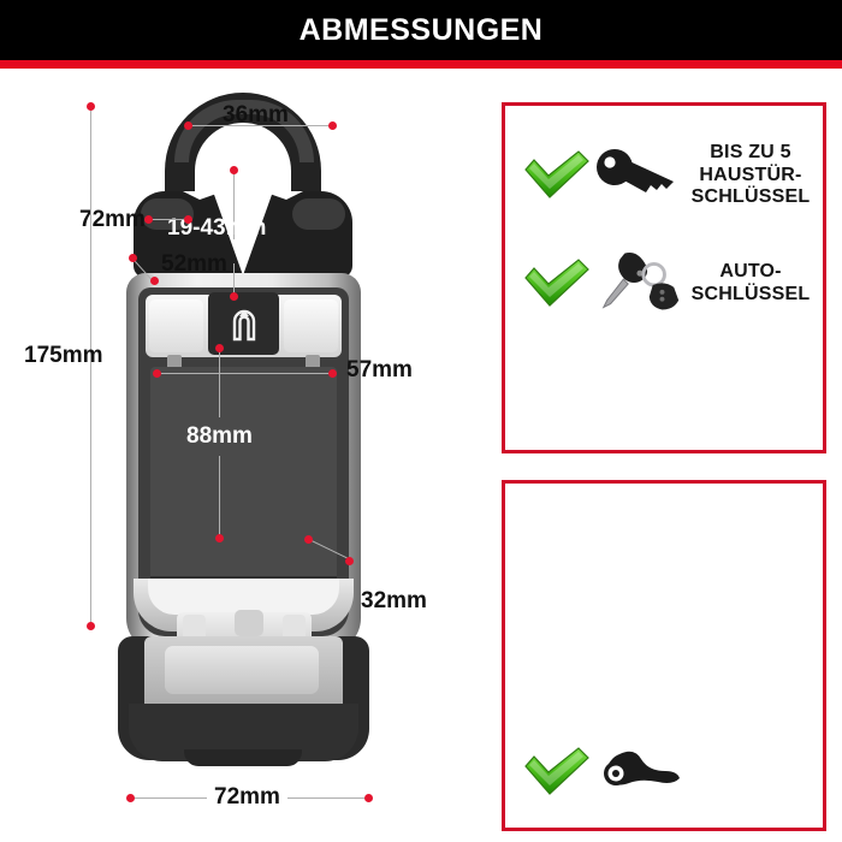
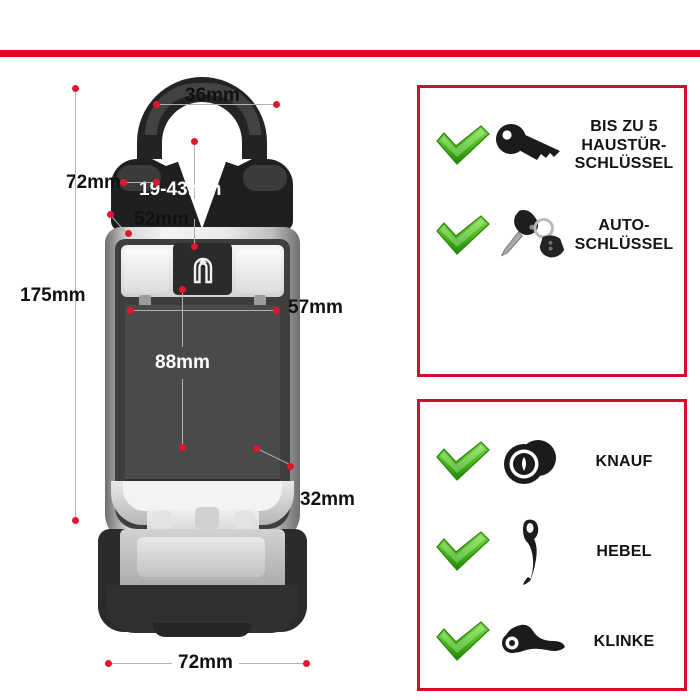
- ABMESSUNGEN
  36mm
  19-43mm
  72mm
  52mm
  175mm
  57mm
  88mm
  32mm
  72mm
  BIS ZU 5
  HAUSTÜR-
  SCHLÜSSEL
  AUTO-
  SCHLÜSSEL
+ KNAUF
+ HEBEL
+ KLINKE
